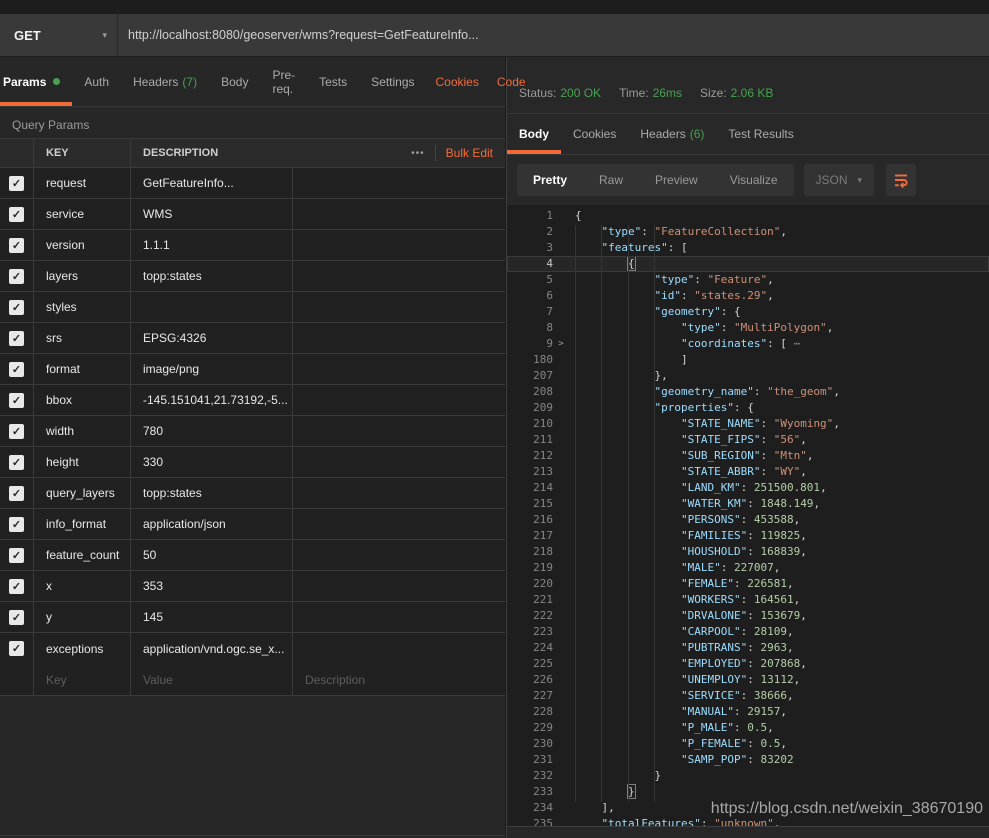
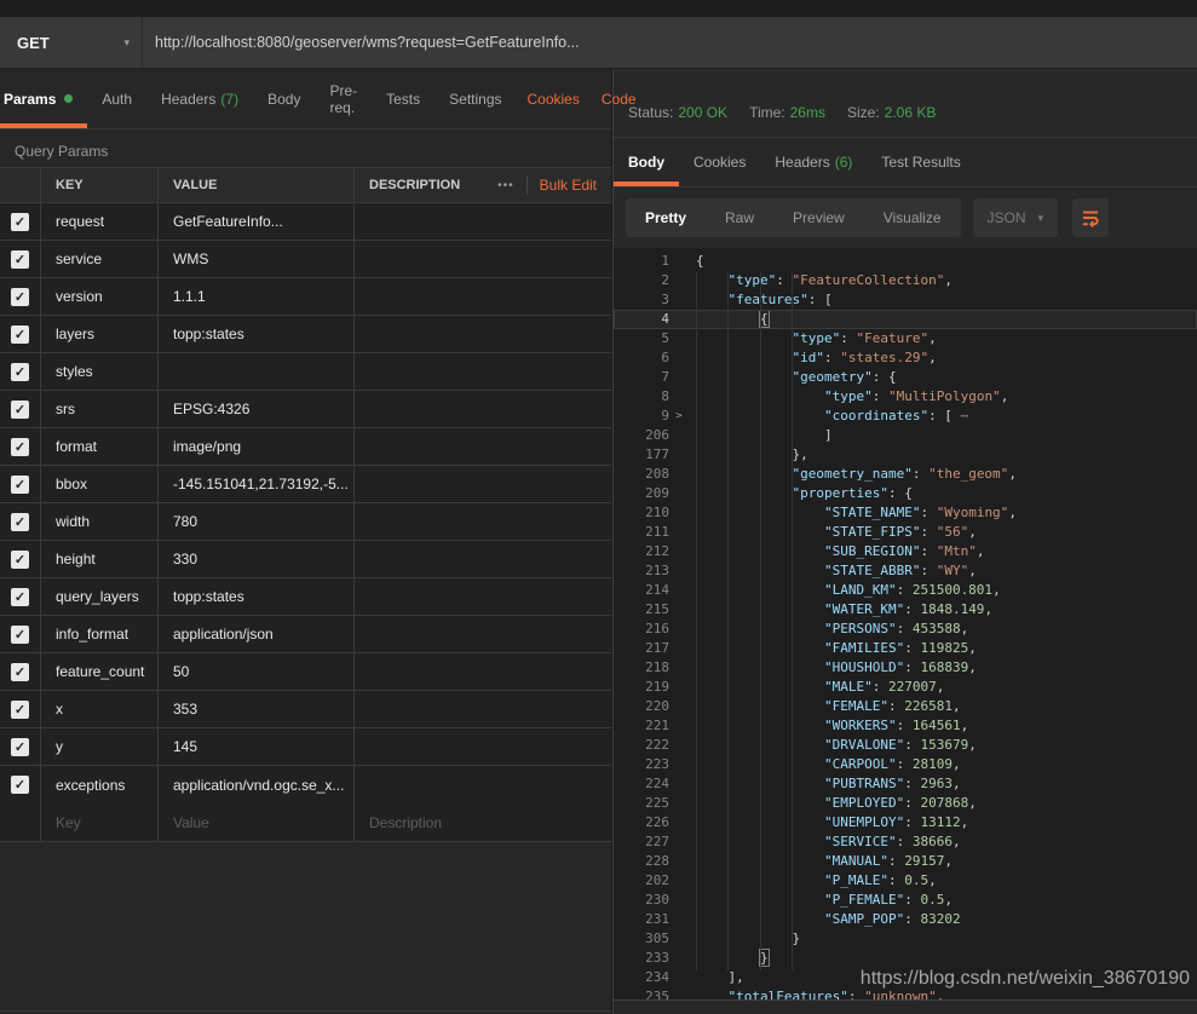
  GET
  ▾
  http://localhost:8080/geoserver/wms?request=GetFeatureInfo...
  Params
  Auth
  Headers
  (7)
  Body
  Pre-req.
  Tests
  Settings
  Cookies
  Code
  Query Params
  KEY
+ VALUE
  DESCRIPTION
  •••
  Bulk Edit
  ✓
  request
  GetFeatureInfo...
  ✓
  service
  WMS
  ✓
  version
  1.1.1
  ✓
  layers
  topp:states
  ✓
  styles
  ✓
  srs
  EPSG:4326
  ✓
  format
  image/png
  ✓
  bbox
  -145.151041,21.73192,-5...
  ✓
  width
  780
  ✓
  height
  330
  ✓
  query_layers
  topp:states
  ✓
  info_format
  application/json
  ✓
  feature_count
  50
  ✓
  x
  353
  ✓
  y
  145
  ✓
  exceptions
  application/vnd.ogc.se_x...
  Key
  Value
  Description
  Status: 200 OK
  Time: 26ms
  Size: 2.06 KB
  Body
  Cookies
  Headers
  (6)
  Test Results
  Pretty
  Raw
  Preview
  Visualize
  JSON
  ▾
  1
  {
  2
  "type": "FeatureCollection",
  3
  "features": [
  4
  {
  5
  "type": "Feature",
  6
  "id": "states.29",
  7
  "geometry": {
  8
  "type": "MultiPolygon",
  9
  >
  "coordinates": [ ⋯
- 180
+ 206
  ]
- 207
+ 177
  },
  208
  "geometry_name": "the_geom",
  209
  "properties": {
  210
  "STATE_NAME": "Wyoming",
  211
  "STATE_FIPS": "56",
  212
  "SUB_REGION": "Mtn",
  213
  "STATE_ABBR": "WY",
  214
  "LAND_KM": 251500.801,
  215
  "WATER_KM": 1848.149,
  216
  "PERSONS": 453588,
  217
  "FAMILIES": 119825,
  218
  "HOUSHOLD": 168839,
  219
  "MALE": 227007,
  220
  "FEMALE": 226581,
  221
  "WORKERS": 164561,
  222
  "DRVALONE": 153679,
  223
  "CARPOOL": 28109,
  224
  "PUBTRANS": 2963,
  225
  "EMPLOYED": 207868,
  226
  "UNEMPLOY": 13112,
  227
  "SERVICE": 38666,
  228
  "MANUAL": 29157,
- 229
+ 202
  "P_MALE": 0.5,
  230
  "P_FEMALE": 0.5,
  231
  "SAMP_POP": 83202
- 232
+ 305
  }
  233
  }
  234
  ],
  235
  "totalFeatures": "unknown",
  https://blog.csdn.net/weixin_38670190
